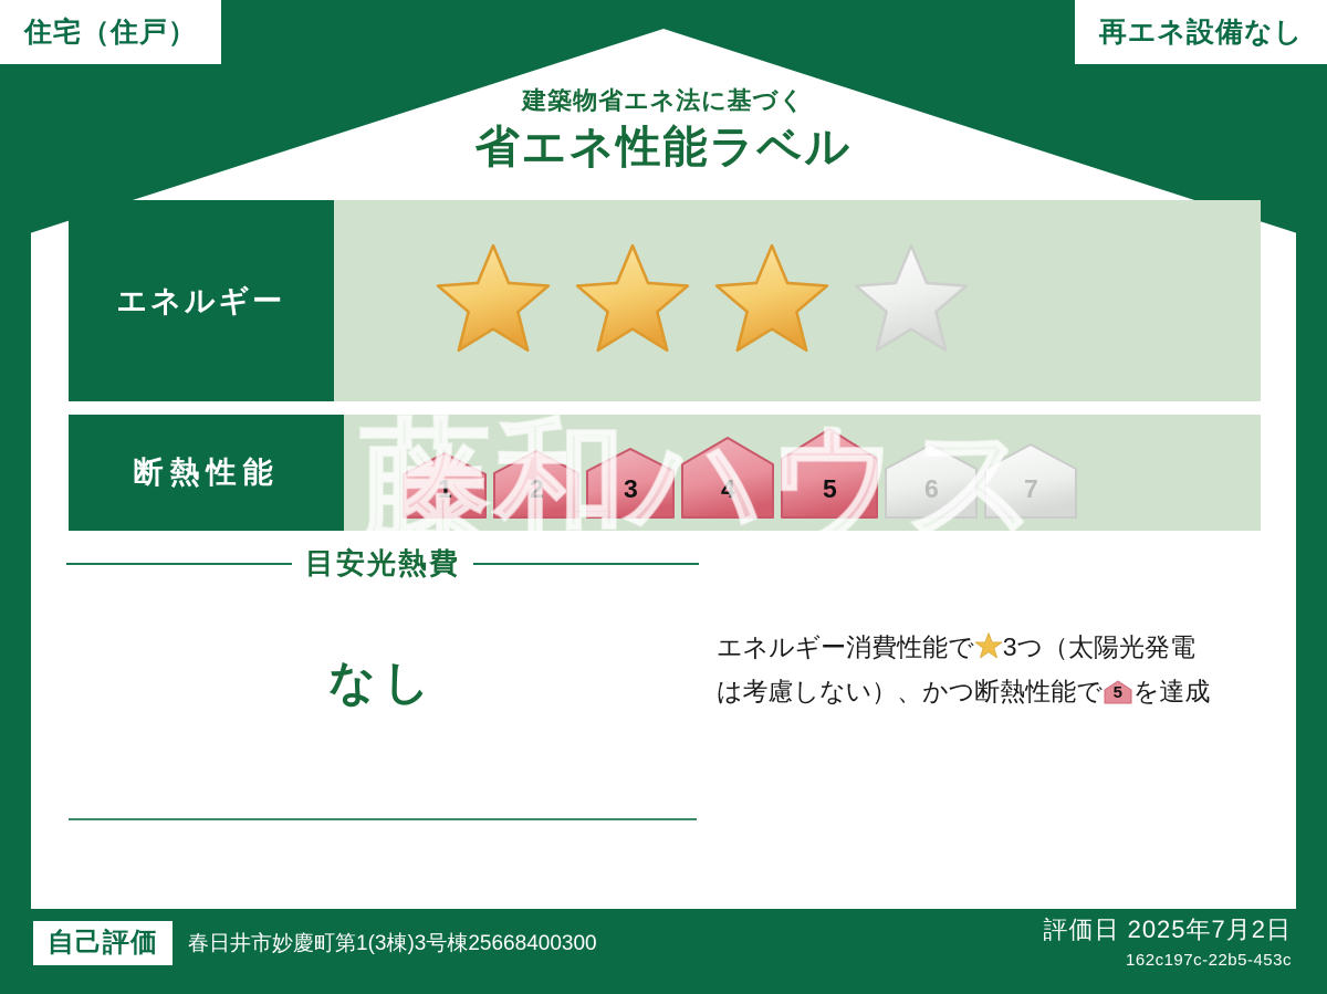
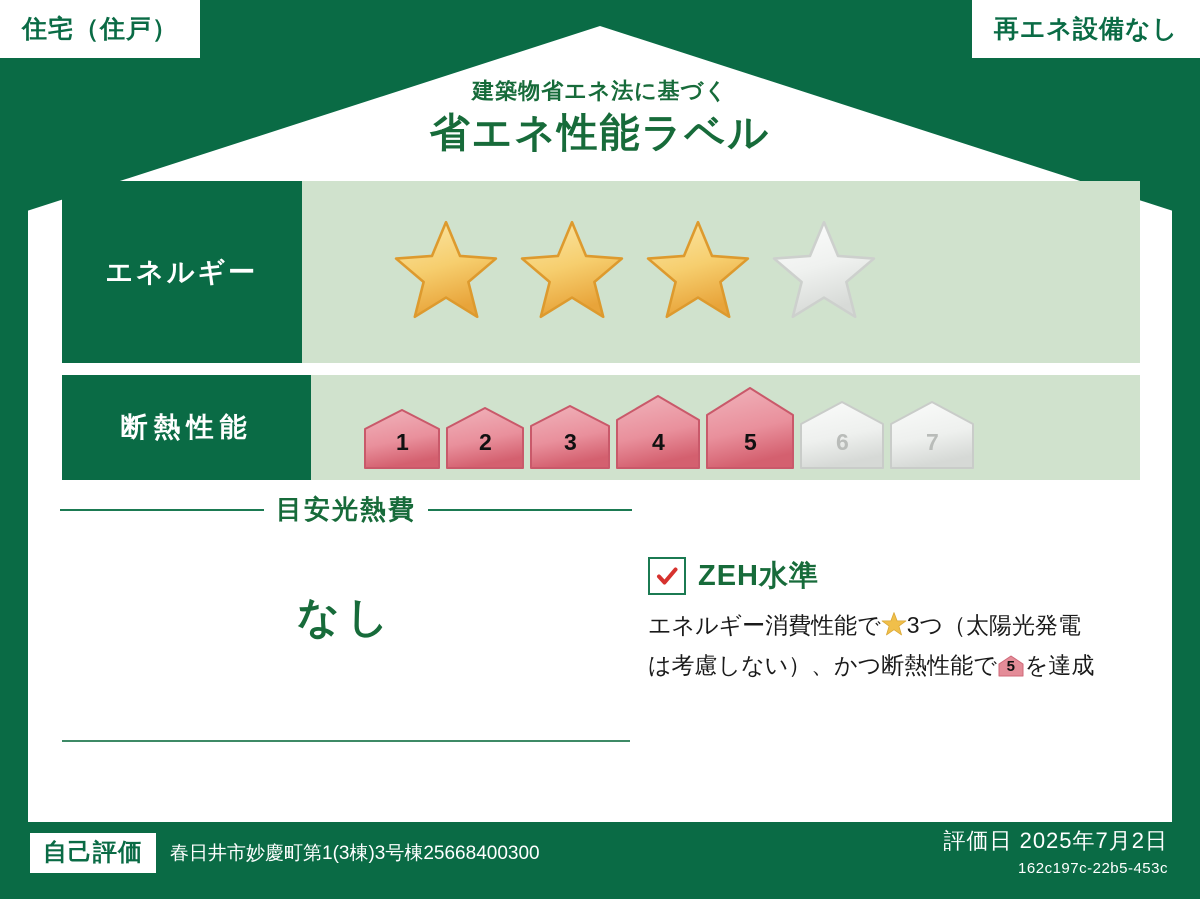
  住宅（住戸）
  再エネ設備なし
  建築物省エネ法に基づく
  省エネ性能ラベル
  エネルギー
  断熱性能
  1
  2
  3
  4
  5
  6
  7
- 藤和ハウス
  目安光熱費
  なし
+ ZEH水準
  エネルギー消費性能で 3つ（太陽光発電
  は考慮しない）、かつ断熱性能で
  5
  を達成
  自己評価
  春日井市妙慶町第1(3棟)3号棟25668400300
  評価日 2025年7月2日
  162c197c-22b5-453c
